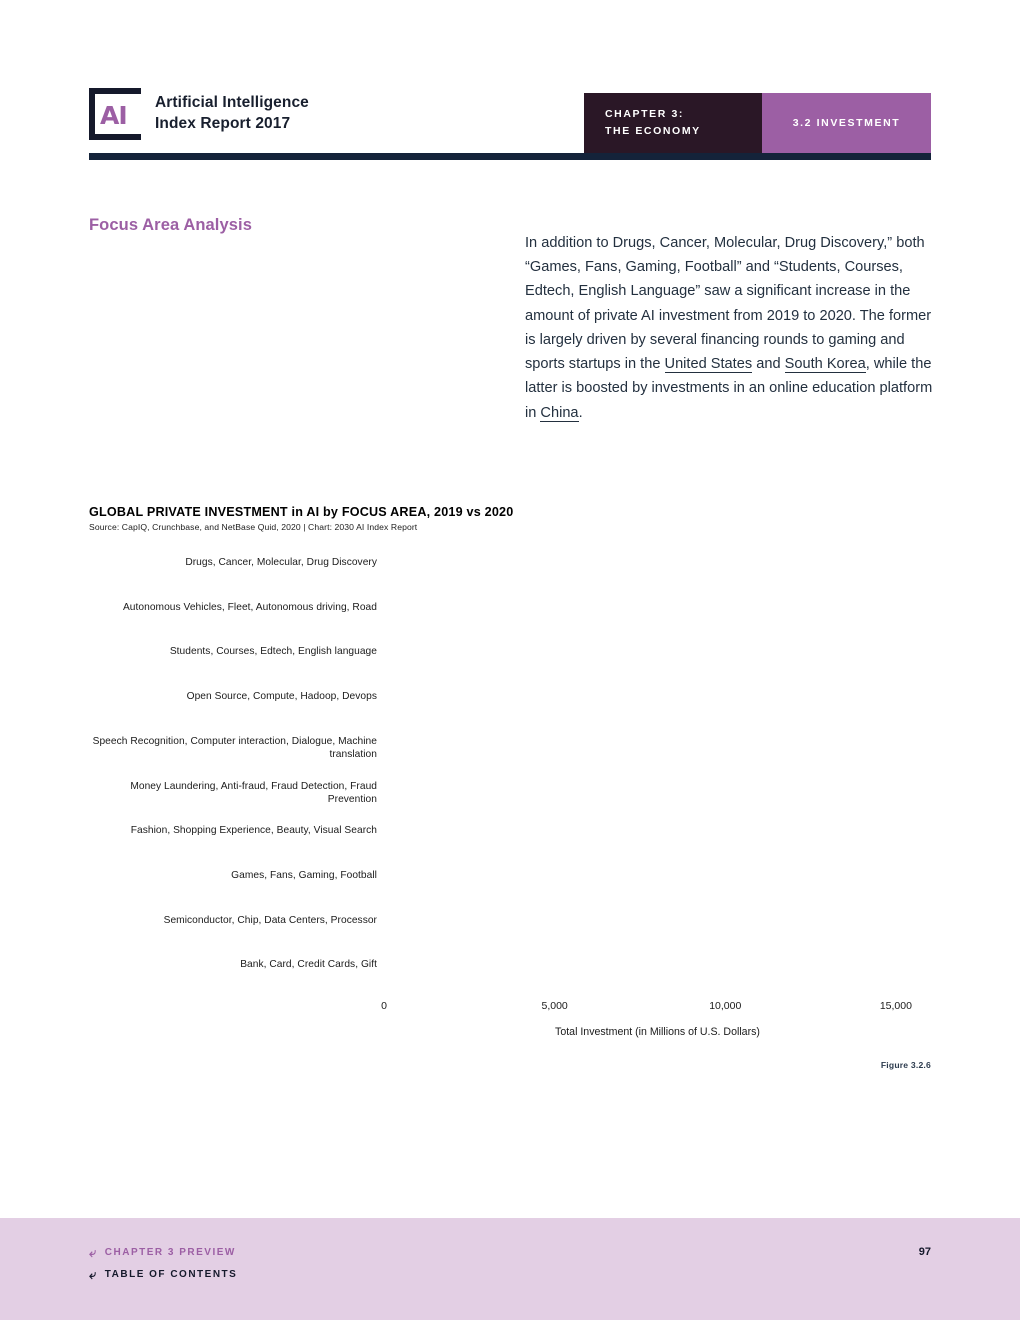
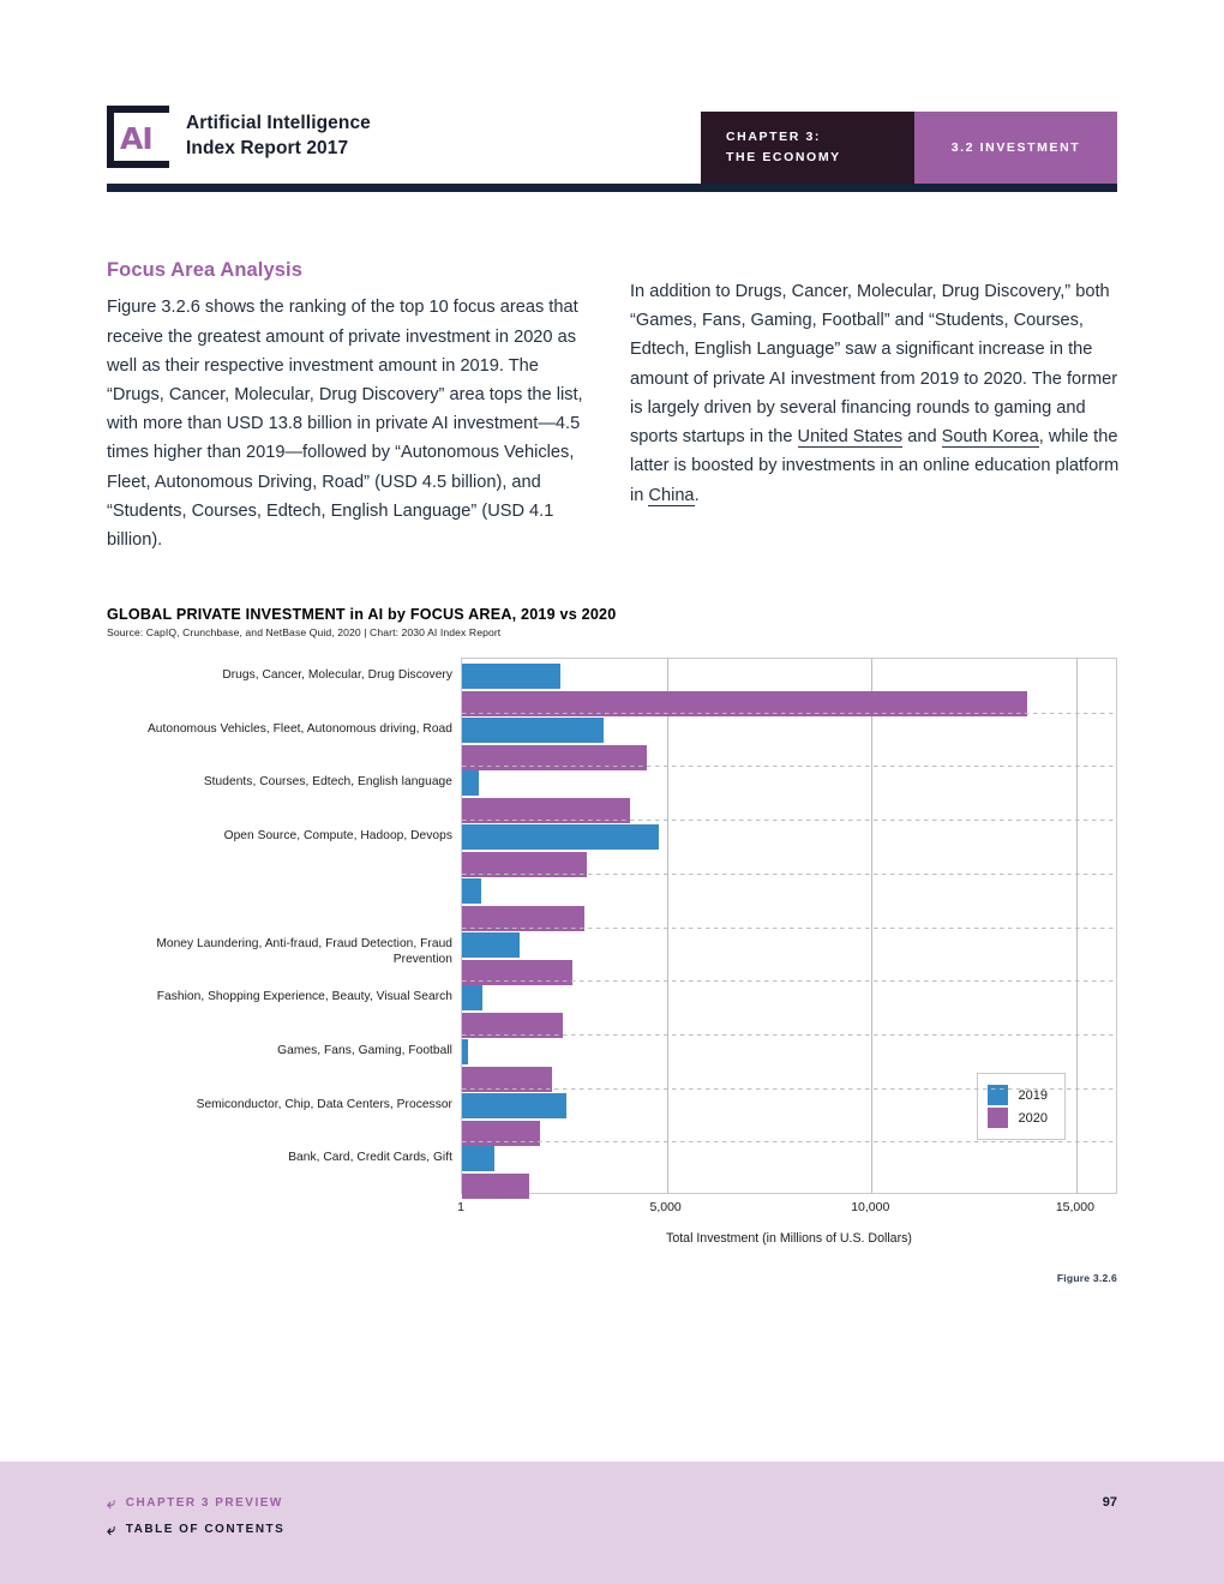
  AI
  Artificial Intelligence
  Index Report 2017
  CHAPTER 3:
  THE ECONOMY
  3.2 INVESTMENT
  Focus Area Analysis
+ Figure 3.2.6 shows the ranking of the top 10 focus areas that receive the greatest amount of private investment in 2020 as well as their respective investment amount in 2019. The “Drugs, Cancer, Molecular, Drug Discovery” area tops the list, with more than USD 13.8 billion in private AI investment—4.5 times higher than 2019—followed by “Autonomous Vehicles, Fleet, Autonomous Driving, Road” (USD 4.5 billion), and “Students, Courses, Edtech, English Language” (USD 4.1 billion).
  In addition to Drugs, Cancer, Molecular, Drug Discovery,” both “Games, Fans, Gaming, Football” and “Students, Courses, Edtech, English Language” saw a significant increase in the amount of private AI investment from 2019 to 2020. The former is largely driven by several financing rounds to gaming and sports startups in the United States and South Korea, while the latter is boosted by investments in an online education platform in China.
  GLOBAL PRIVATE INVESTMENT in AI by FOCUS AREA, 2019 vs 2020
  Source: CapIQ, Crunchbase, and NetBase Quid, 2020 | Chart: 2030 AI Index Report
  Drugs, Cancer, Molecular, Drug Discovery
  Autonomous Vehicles, Fleet, Autonomous driving, Road
  Students, Courses, Edtech, English language
  Open Source, Compute, Hadoop, Devops
- Speech Recognition, Computer interaction, Dialogue, Machine translation
  Money Laundering, Anti-fraud, Fraud Detection, Fraud Prevention
  Fashion, Shopping Experience, Beauty, Visual Search
  Games, Fans, Gaming, Football
  Semiconductor, Chip, Data Centers, Processor
  Bank, Card, Credit Cards, Gift
+ 2019
+ 2020
- 0
+ 1
  5,000
  10,000
  15,000
  Total Investment (in Millions of U.S. Dollars)
  Figure 3.2.6
  ⤶
  CHAPTER 3 PREVIEW
  ⤶
  TABLE OF CONTENTS
  97
